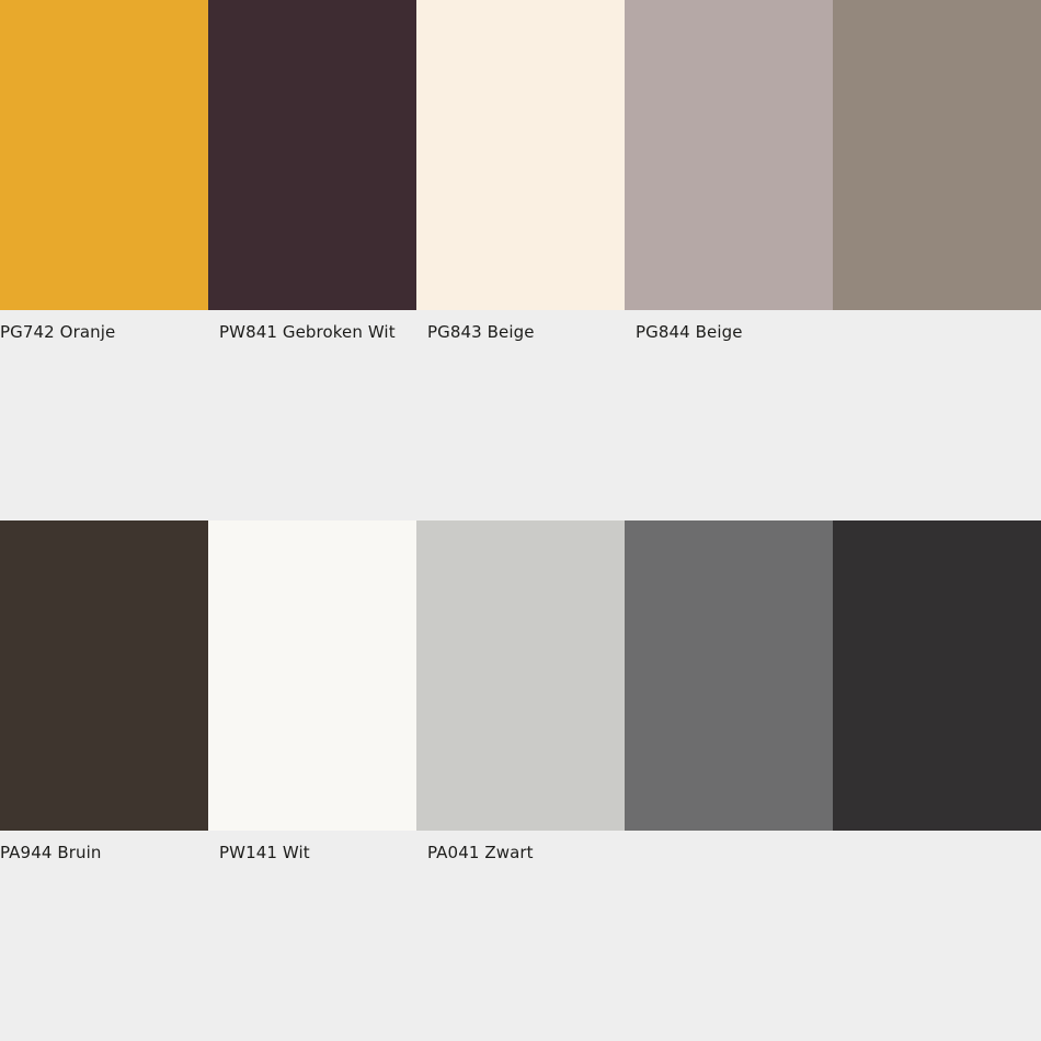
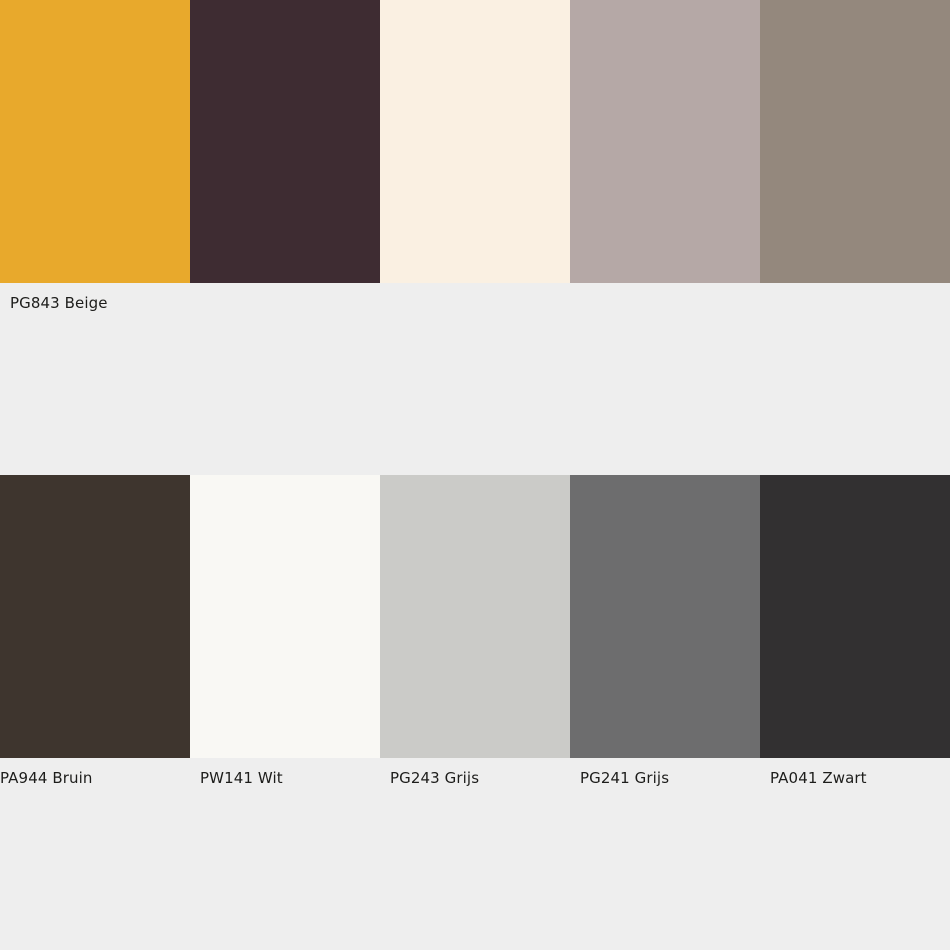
- PG742 Oranje
- PW841 Gebroken Wit
  PG843 Beige
- PG844 Beige
  PA944 Bruin
  PW141 Wit
+ PG243 Grijs
+ PG241 Grijs
  PA041 Zwart
